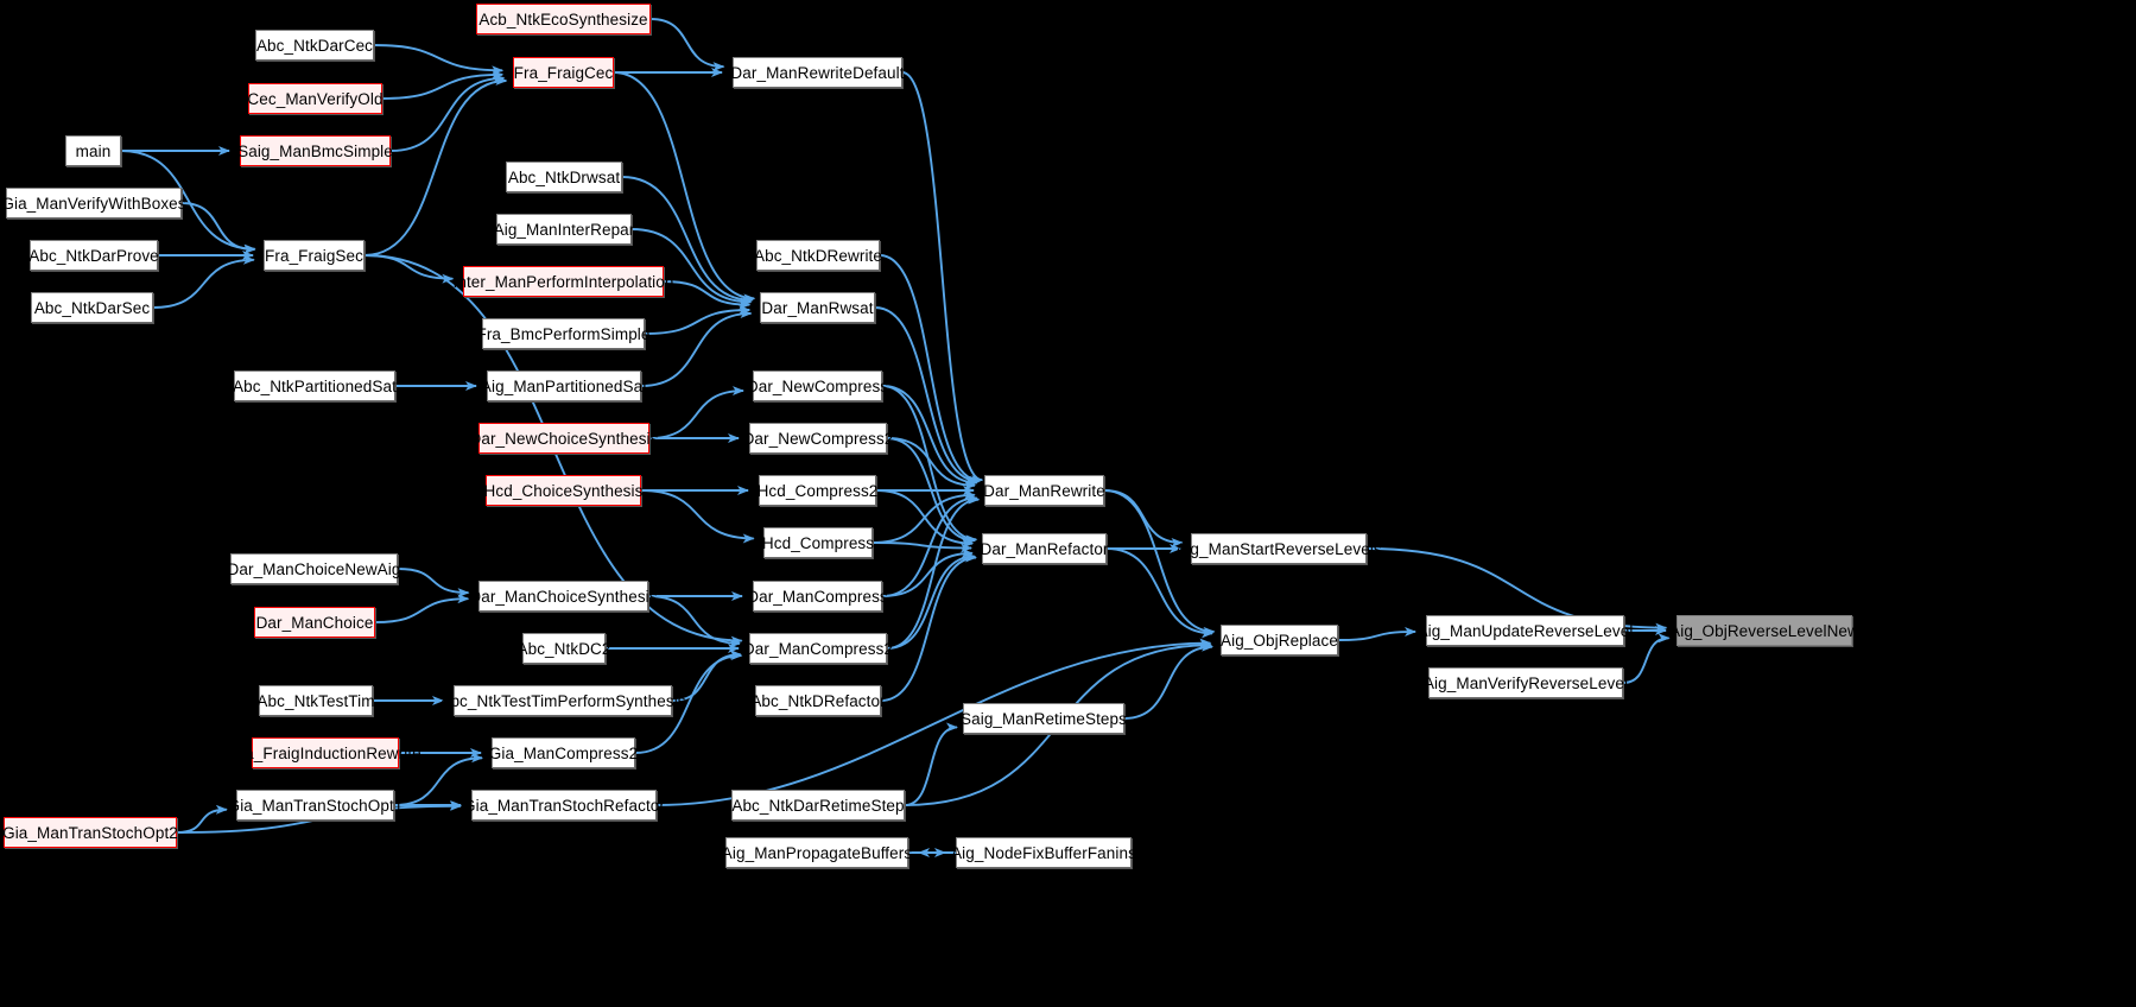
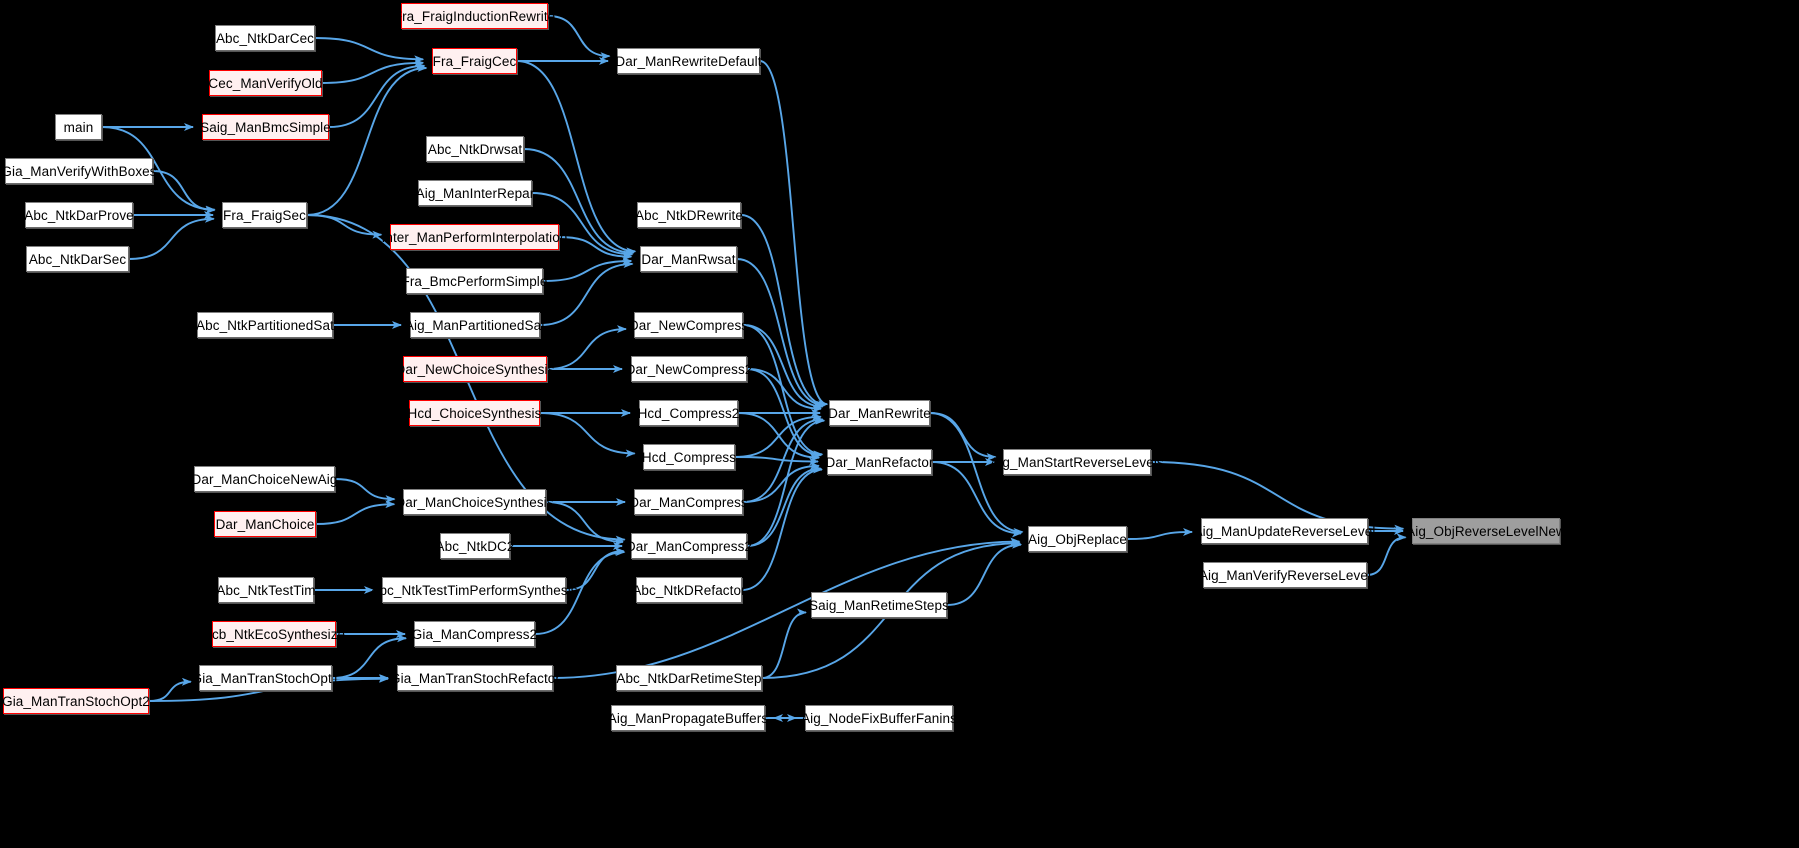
- Acb_NtkEcoSynthesize
+ Fra_FraigInductionRewrite
  Abc_NtkDarCec
  Fra_FraigCec
  Dar_ManRewriteDefault
  Cec_ManVerifyOld
  main
  Saig_ManBmcSimple
  Abc_NtkDrwsat
  Gia_ManVerifyWithBoxes
  Aig_ManInterRepar
  Abc_NtkDarProve
  Fra_FraigSec
  Abc_NtkDRewrite
  Inter_ManPerformInterpolation
  Abc_NtkDarSec
  Dar_ManRwsat
  Fra_BmcPerformSimple
  Abc_NtkPartitionedSat
  Aig_ManPartitionedSat
  Dar_NewCompress
  Dar_NewChoiceSynthesis
  Dar_NewCompress2
  Hcd_ChoiceSynthesis
  Hcd_Compress2
  Dar_ManRewrite
  Hcd_Compress
  Dar_ManRefactor
  Aig_ManStartReverseLevels
  Dar_ManChoiceNewAig
  Dar_ManChoiceSynthesis
  Dar_ManCompress
  Dar_ManChoice
  Abc_NtkDC2
  Dar_ManCompress2
  Aig_ObjReplace
  Aig_ManUpdateReverseLevel
  Aig_ObjReverseLevelNew
  Abc_NtkTestTim
  Abc_NtkTestTimPerformSynthesis
  Abc_NtkDRefactor
  Aig_ManVerifyReverseLevel
  Saig_ManRetimeSteps
- Fra_FraigInductionRewrite
+ Acb_NtkEcoSynthesize
  Gia_ManCompress2
  Gia_ManTranStochOpt1
  Gia_ManTranStochRefactor
  Abc_NtkDarRetimeStep
  Gia_ManTranStochOpt2
  Aig_ManPropagateBuffers
  Aig_NodeFixBufferFanins
